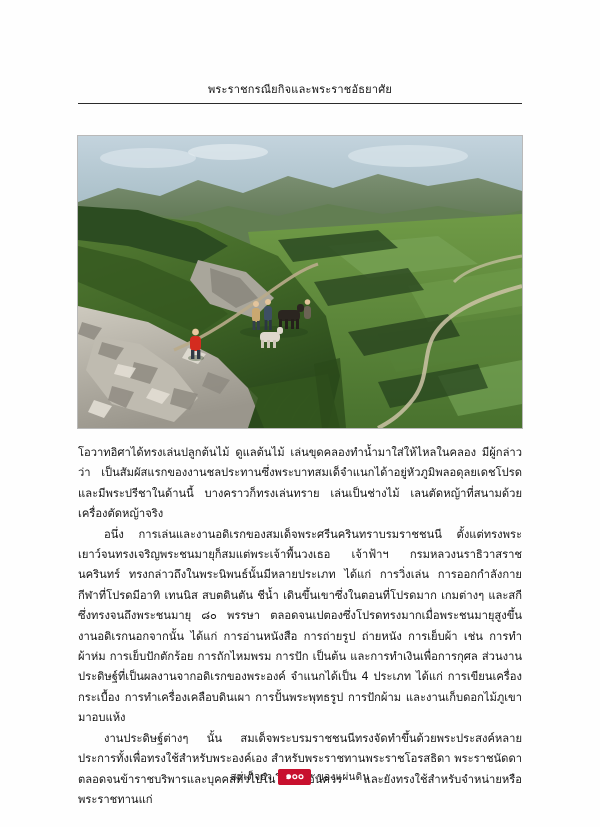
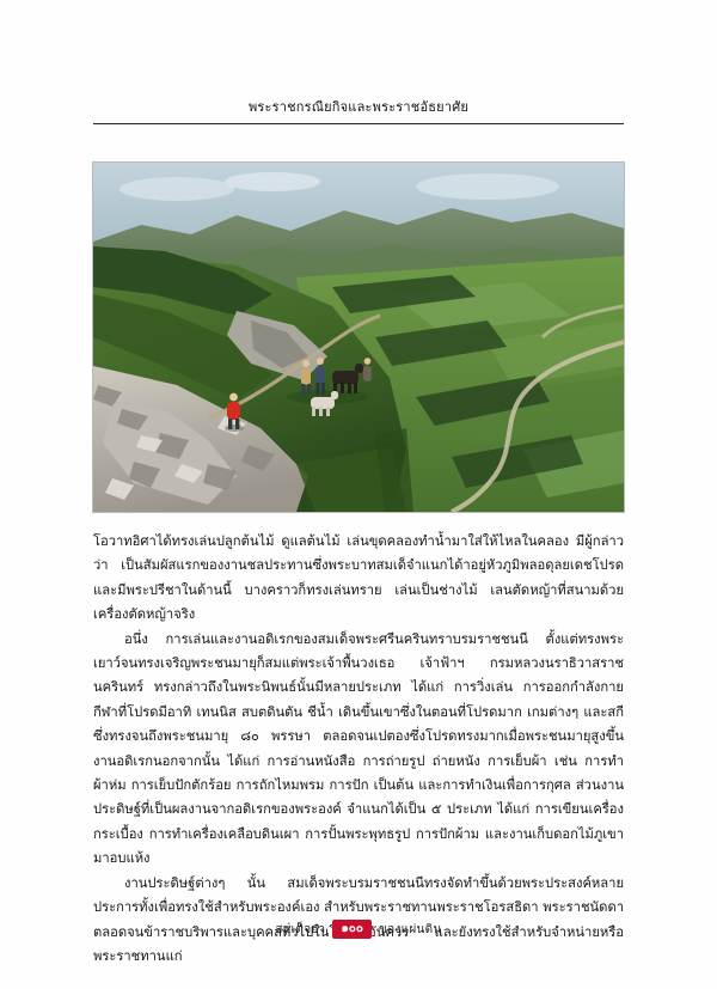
  พระราชกรณียกิจและพระราชอัธยาศัย
  โอวาทอิศาได้ทรงเล่นปลูกต้นไม้ ดูแลต้นไม้ เล่นขุดคลองทำน้ำมาใส่ให้ไหลในคลอง มีผู้กล่าวว่า เป็นสัมผัสแรกของงานชลประทานซึ่งพระบาทสมเด็จำแนกได้าอยู่หัวภูมิพลอดุลยเดชโปรดและมีพระปรีชาในด้านนี้ บางคราวก็ทรงเล่นทราย เล่นเป็นช่างไม้ เลนตัดหญ้าที่สนามด้วยเครื่องตัดหญ้าจริง
- อนึ่ง การเล่นและงานอดิเรกของสมเด็จพระศรีนครินทราบรมราชชนนี ตั้งแต่ทรงพระเยาว์จนทรงเจริญพระชนมายุก็สมแต่พระเจ้าพื้นวงเธอ เจ้าฟ้าฯ กรมหลวงนราธิวาสราชนครินทร์ ทรงกล่าวถึงในพระนิพนธ์นั้นมีหลายประเภท ได้แก่ การวิ่งเล่น การออกกำลังกาย กีฬาที่โปรดมีอาทิ เทนนิส สบตดินตัน ชีน้ำ เดินขึ้นเขาซึ่งในตอนที่โปรดมาก เกมต่างๆ และสกีซึ่งทรงจนถึงพระชนมายุ ๘๐ พรรษา ตลอดจนเปตองซึ่งโปรดทรงมากเมื่อพระชนมายุสูงขึ้น งานอดิเรกนอกจากนั้น ได้แก่ การอ่านหนังสือ การถ่ายรูป ถ่ายหนัง การเย็บผ้า เช่น การทำผ้าห่ม การเย็บปักตักร้อย การถักไหมพรม การปัก เป็นต้น และการทำเงินเพื่อการกุศล ส่วนงานประดิษฐ์ที่เป็นผลงานจากอดิเรกของพระองค์ จำแนกได้เป็น 4 ประเภท ได้แก่ การเขียนเครื่องกระเบื้อง การทำเครื่องเคลือบดินเผา การปั้นพระพุทธรูป การปักผ้าม และงานเก็บดอกไม้ภูเขามาอบแห้ง
+ อนึ่ง การเล่นและงานอดิเรกของสมเด็จพระศรีนครินทราบรมราชชนนี ตั้งแต่ทรงพระเยาว์จนทรงเจริญพระชนมายุก็สมแต่พระเจ้าพื้นวงเธอ เจ้าฟ้าฯ กรมหลวงนราธิวาสราชนครินทร์ ทรงกล่าวถึงในพระนิพนธ์นั้นมีหลายประเภท ได้แก่ การวิ่งเล่น การออกกำลังกาย กีฬาที่โปรดมีอาทิ เทนนิส สบตดินตัน ชีน้ำ เดินขึ้นเขาซึ่งในตอนที่โปรดมาก เกมต่างๆ และสกีซึ่งทรงจนถึงพระชนมายุ ๘๐ พรรษา ตลอดจนเปตองซึ่งโปรดทรงมากเมื่อพระชนมายุสูงขึ้น งานอดิเรกนอกจากนั้น ได้แก่ การอ่านหนังสือ การถ่ายรูป ถ่ายหนัง การเย็บผ้า เช่น การทำผ้าห่ม การเย็บปักตักร้อย การถักไหมพรม การปัก เป็นต้น และการทำเงินเพื่อการกุศล ส่วนงานประดิษฐ์ที่เป็นผลงานจากอดิเรกของพระองค์ จำแนกได้เป็น ๕ ประเภท ได้แก่ การเขียนเครื่องกระเบื้อง การทำเครื่องเคลือบดินเผา การปั้นพระพุทธรูป การปักผ้าม และงานเก็บดอกไม้ภูเขามาอบแห้ง
  งานประดิษฐ์ต่างๆ นั้น สมเด็จพระบรมราชชนนีทรงจัดทำขึ้นด้วยพระประสงค์หลายประการทั้งเพื่อทรงใช้สำหรับพระองค์เอง สำหรับพระราชทานพระราชโอรสธิดา พระราชนัดดา ตลอดจนข้าราชบริพารและบุคคลทั่วไปในอันควร และยังทรงใช้สำหรับจำหน่ายหรือพระราชทานแก่
  สมเด็จย่า
  ๑๐๐
  ของแผ่นดิน
